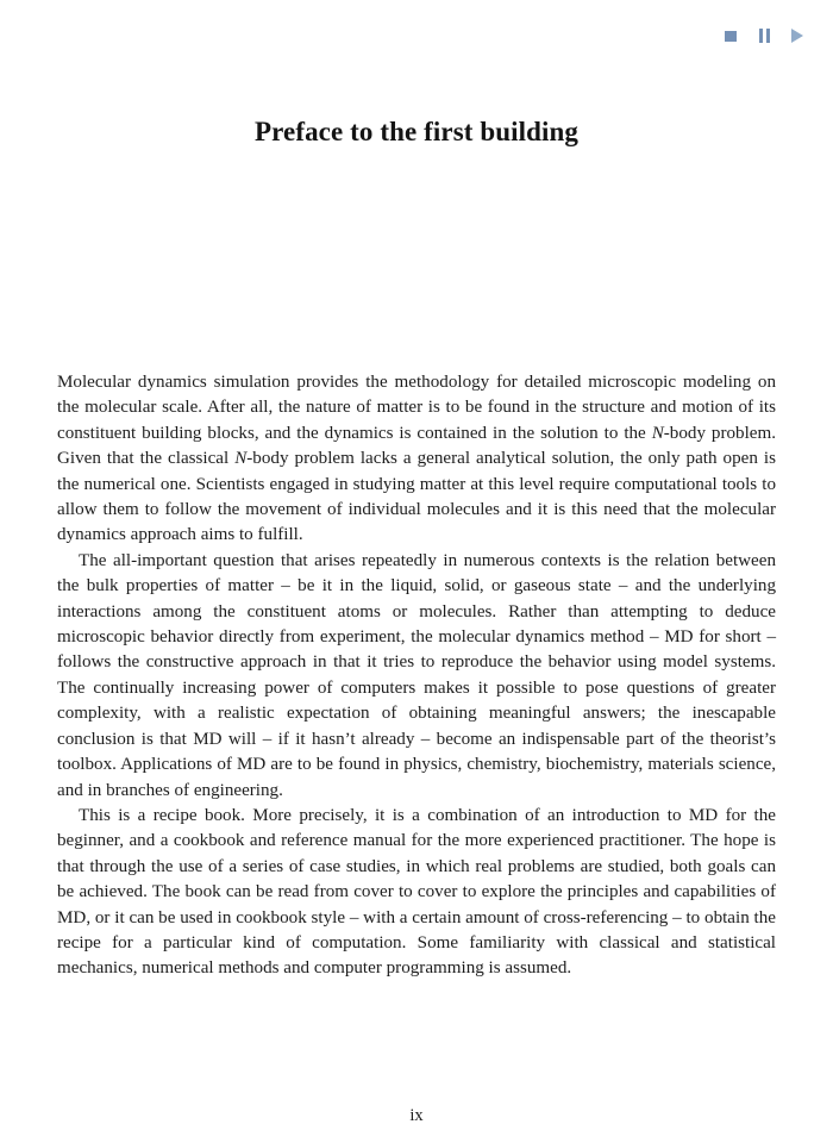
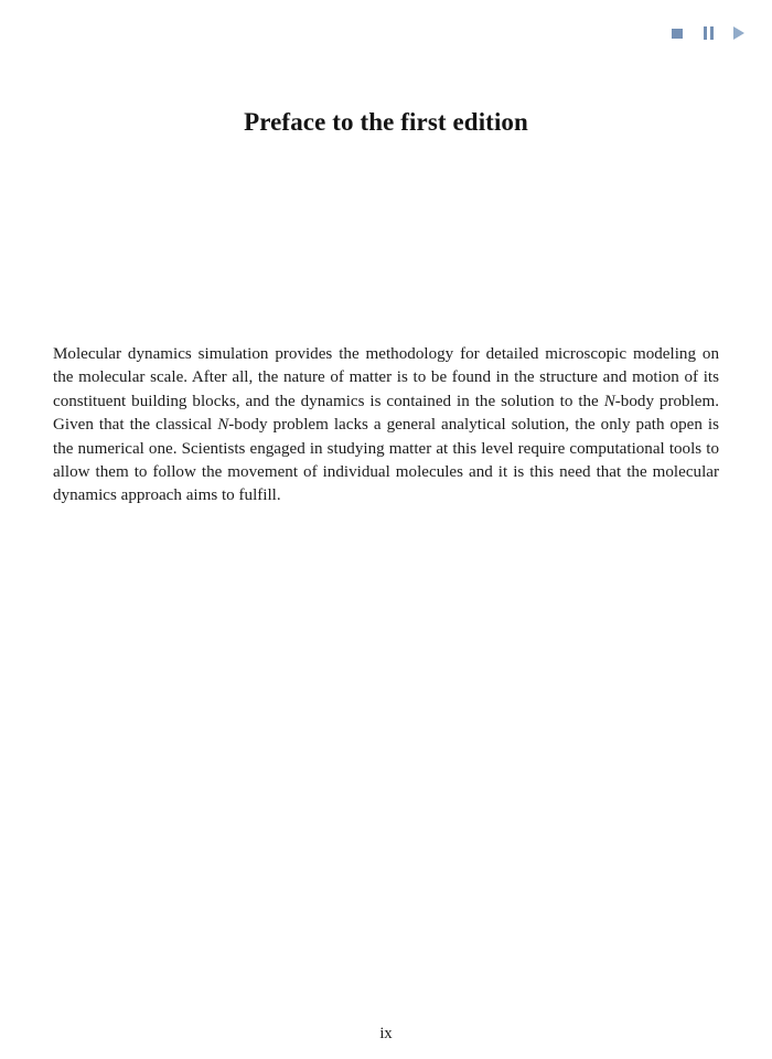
- Preface to the first building
+ Preface to the first edition
  Molecular dynamics simulation provides the methodology for detailed microscopic modeling on the molecular scale. After all, the nature of matter is to be found in the structure and motion of its constituent building blocks, and the dynamics is contained in the solution to the N-body problem. Given that the classical N-body problem lacks a general analytical solution, the only path open is the numerical one. Scientists engaged in studying matter at this level require computational tools to allow them to follow the movement of individual molecules and it is this need that the molecular dynamics approach aims to fulfill.
- The all-important question that arises repeatedly in numerous contexts is the relation between the bulk properties of matter – be it in the liquid, solid, or gaseous state – and the underlying interactions among the constituent atoms or molecules. Rather than attempting to deduce microscopic behavior directly from experiment, the molecular dynamics method – MD for short – follows the constructive approach in that it tries to reproduce the behavior using model systems. The continually increasing power of computers makes it possible to pose questions of greater complexity, with a realistic expectation of obtaining meaningful answers; the inescapable conclusion is that MD will – if it hasn’t already – become an indispensable part of the theorist’s toolbox. Applications of MD are to be found in physics, chemistry, biochemistry, materials science, and in branches of engineering.
- This is a recipe book. More precisely, it is a combination of an introduction to MD for the beginner, and a cookbook and reference manual for the more experienced practitioner. The hope is that through the use of a series of case studies, in which real problems are studied, both goals can be achieved. The book can be read from cover to cover to explore the principles and capabilities of MD, or it can be used in cookbook style – with a certain amount of cross-referencing – to obtain the recipe for a particular kind of computation. Some familiarity with classical and statistical mechanics, numerical methods and computer programming is assumed.
  ix
